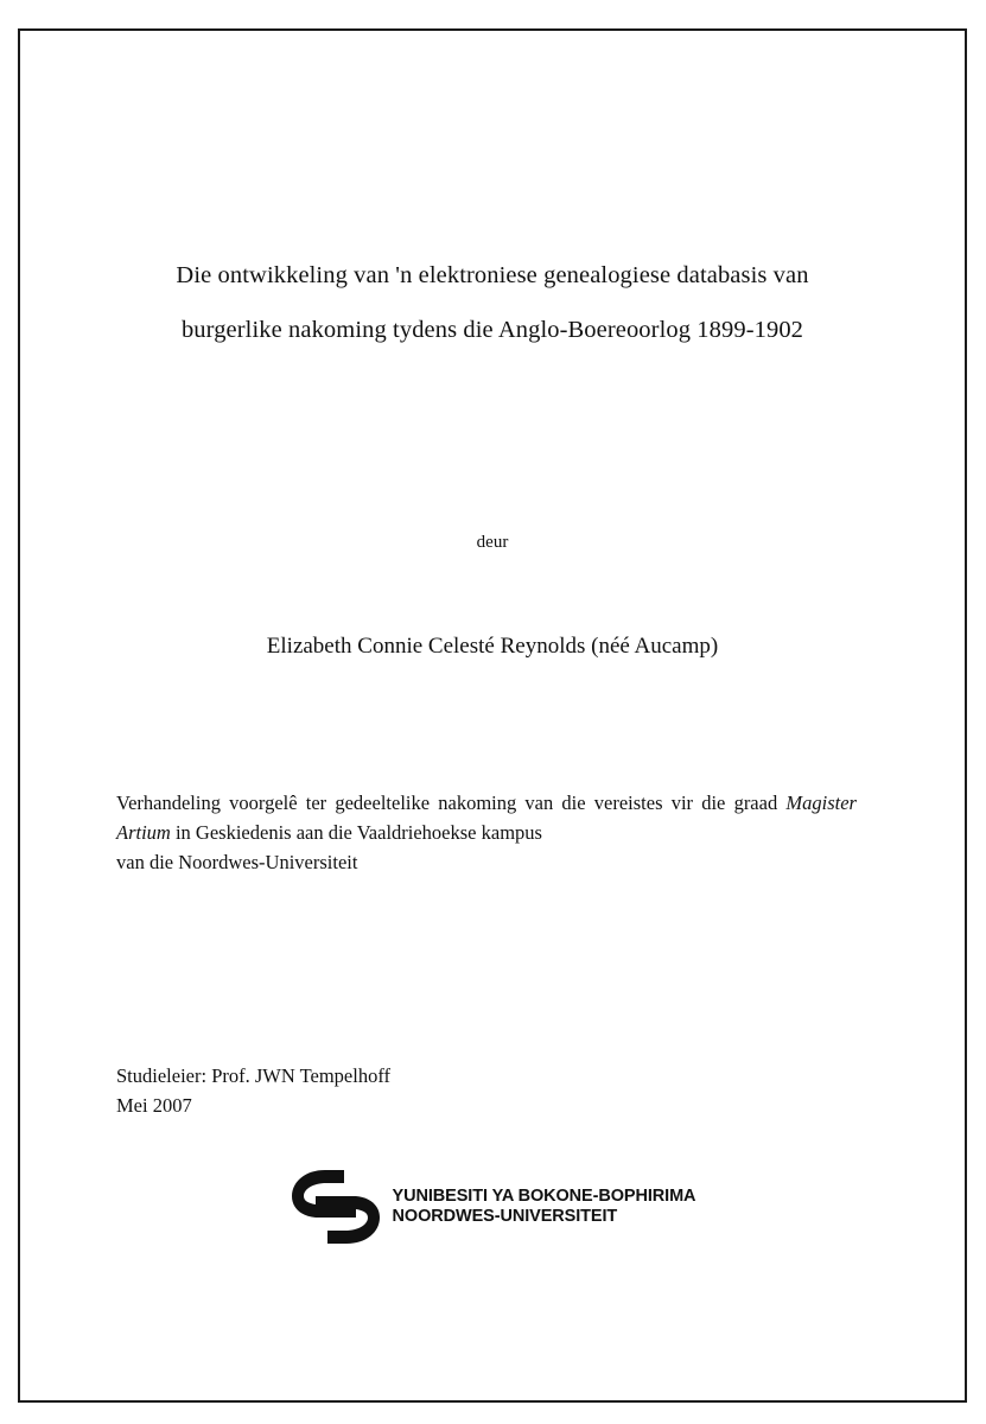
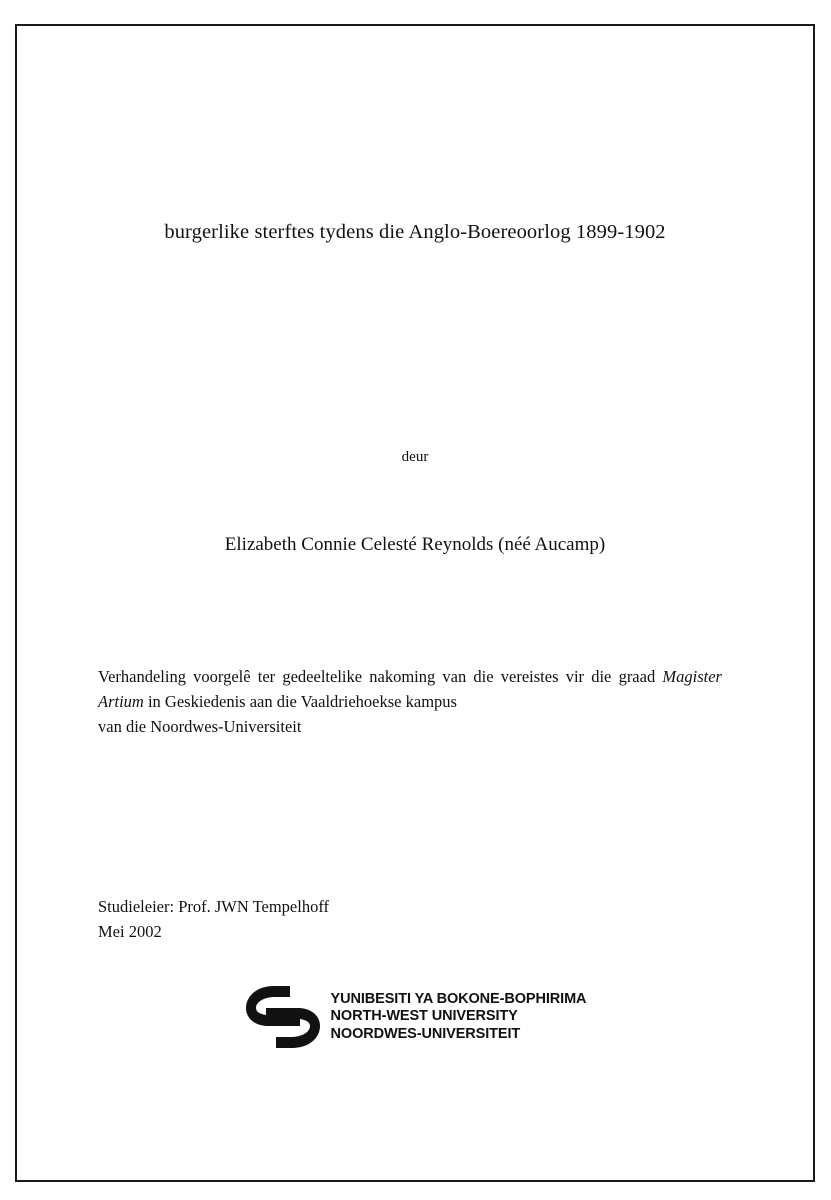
- Die ontwikkeling van 'n elektroniese genealogiese databasis van
- burgerlike nakoming tydens die Anglo-Boereoorlog 1899-1902
+ burgerlike sterftes tydens die Anglo-Boereoorlog 1899-1902
  deur
  Elizabeth Connie Celesté Reynolds (néé Aucamp)
  Verhandeling voorgelê ter gedeeltelike nakoming van die vereistes vir die graad Magister Artium in Geskiedenis aan die Vaaldriehoekse kampus
  van die Noordwes-Universiteit
  Studieleier: Prof. JWN Tempelhoff
- Mei 2007
+ Mei 2002
  YUNIBESITI YA BOKONE-BOPHIRIMA
+ NORTH-WEST UNIVERSITY
  NOORDWES-UNIVERSITEIT
